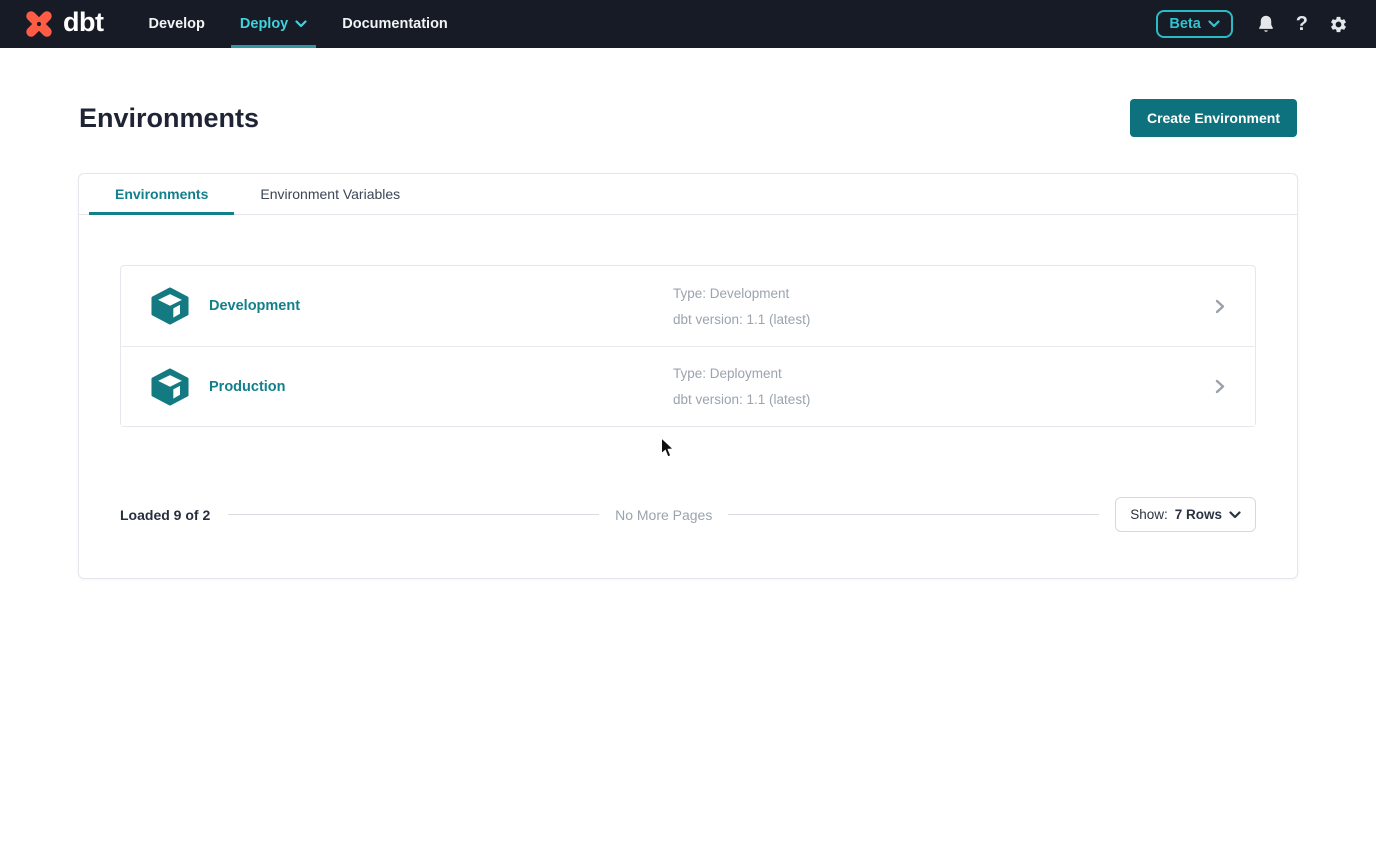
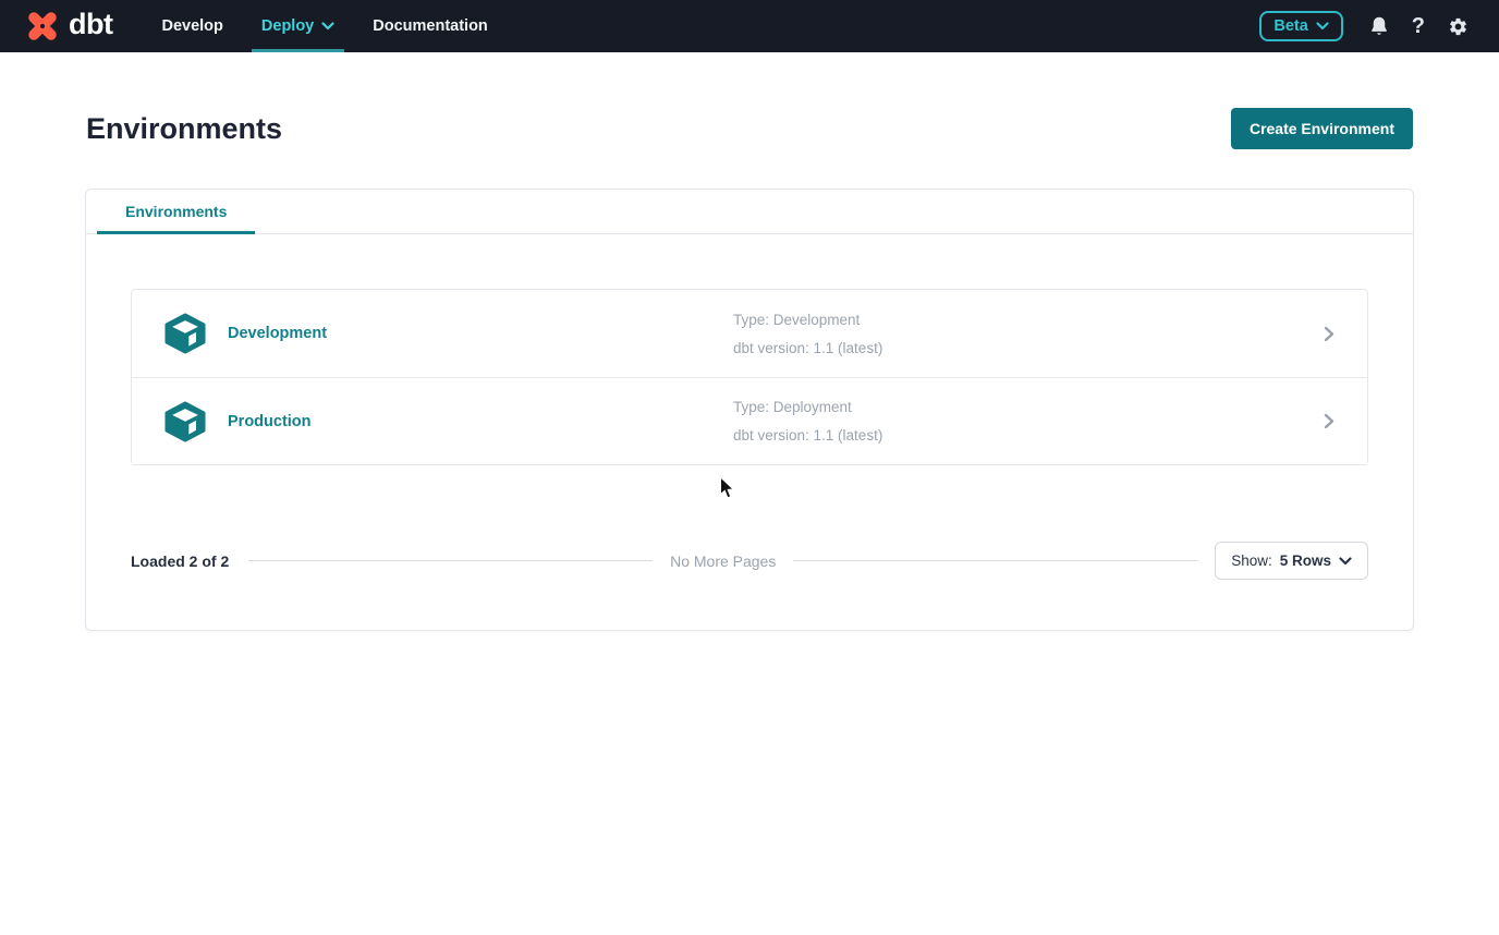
  dbt
  Develop
  Deploy
  Documentation
  Beta
  ?
  Environments
  Create Environment
  Environments
- Environment Variables
  Development
  Type: Development
  dbt version: 1.1 (latest)
  Production
  Type: Deployment
  dbt version: 1.1 (latest)
- Loaded 9 of 2
+ Loaded 2 of 2
  No More Pages
  Show:
- 7 Rows
+ 5 Rows
